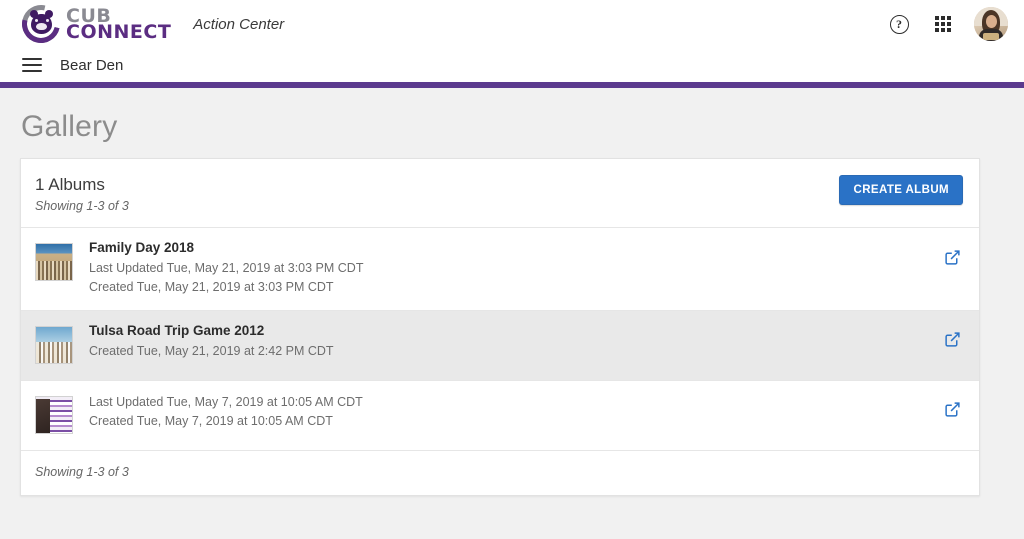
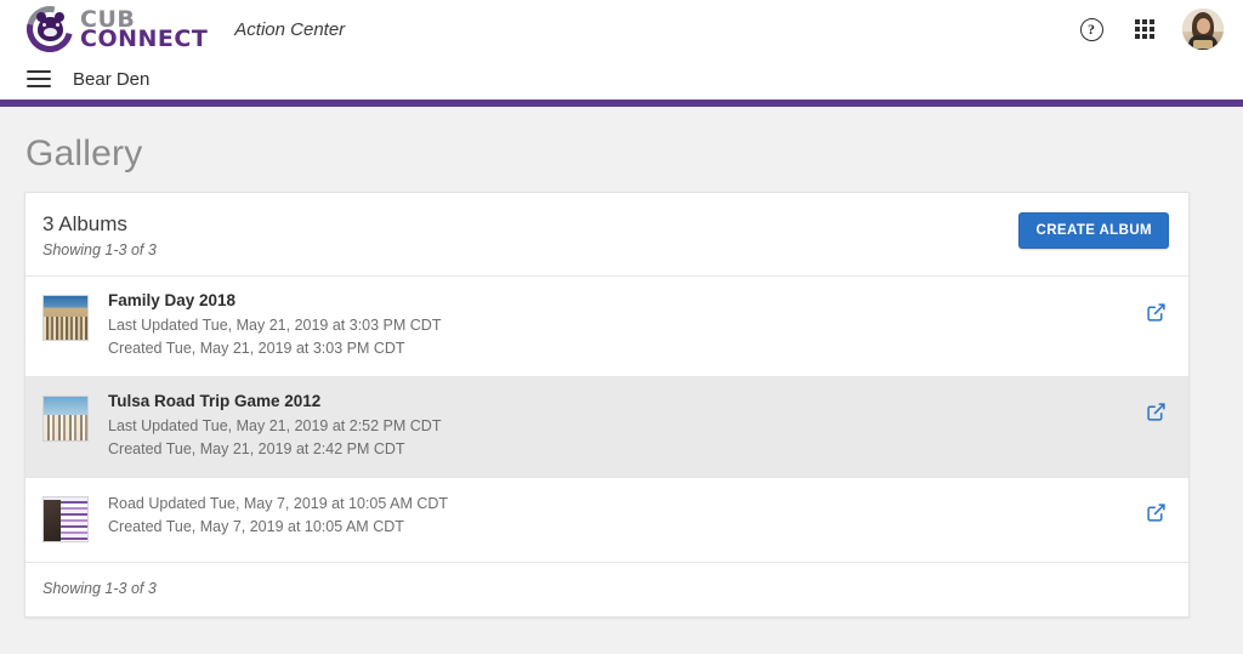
  CUB
  CONNECT
  Action Center
  ?
  Bear Den
  Gallery
- 1 Albums
+ 3 Albums
  Showing 1-3 of 3
  CREATE ALBUM
  Family Day 2018
  Last Updated Tue, May 21, 2019 at 3:03 PM CDT
  Created Tue, May 21, 2019 at 3:03 PM CDT
  Tulsa Road Trip Game 2012
+ Last Updated Tue, May 21, 2019 at 2:52 PM CDT
  Created Tue, May 21, 2019 at 2:42 PM CDT
- Last Updated Tue, May 7, 2019 at 10:05 AM CDT
+ Road Updated Tue, May 7, 2019 at 10:05 AM CDT
  Created Tue, May 7, 2019 at 10:05 AM CDT
  Showing 1-3 of 3
